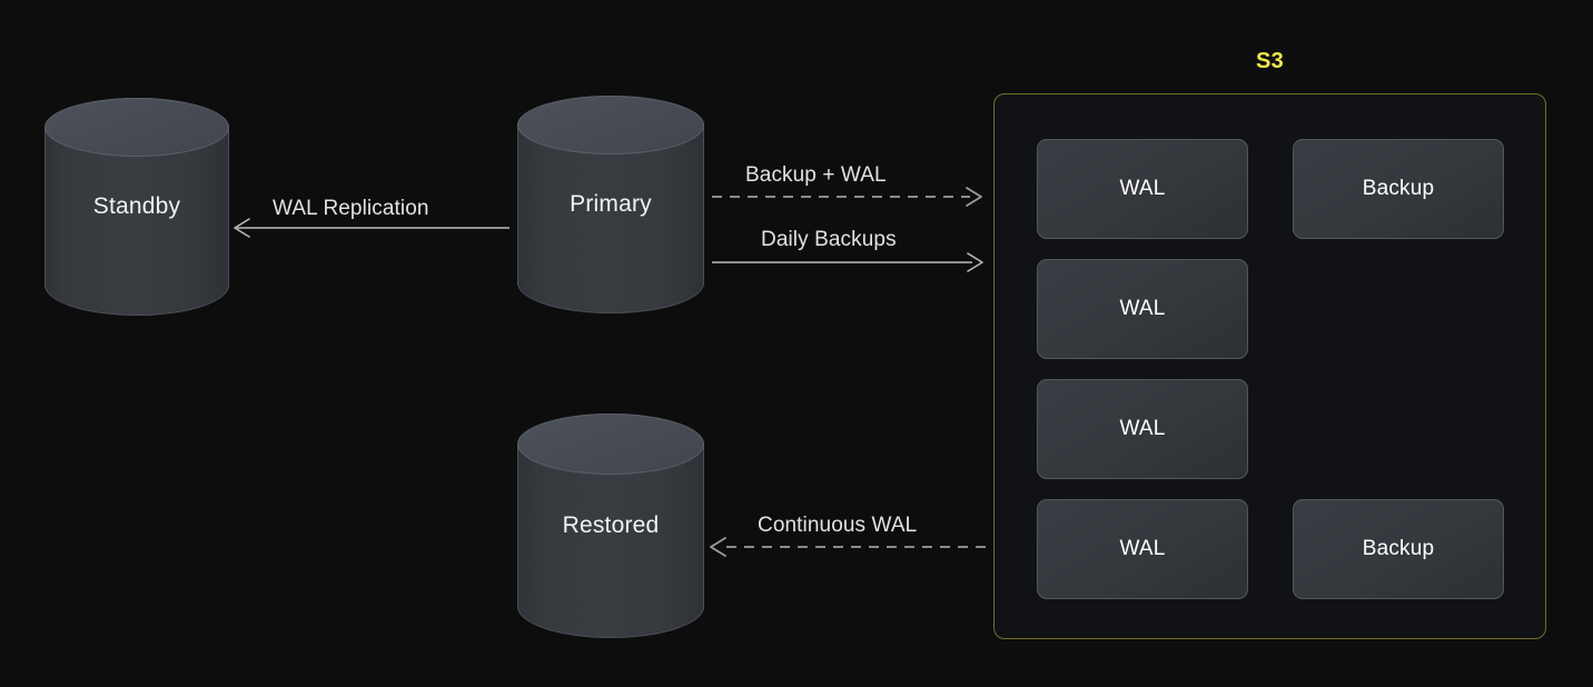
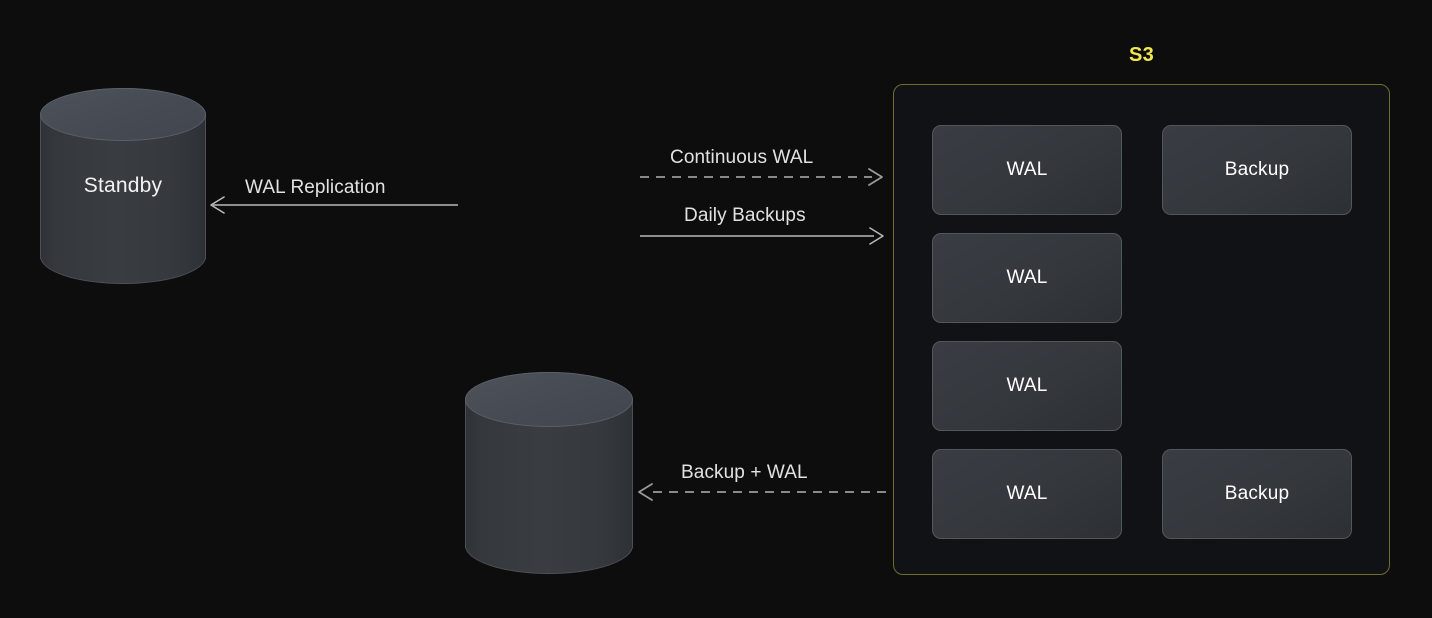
  WAL Replication
- Backup + WAL
+ Continuous WAL
  Daily Backups
- Continuous WAL
+ Backup + WAL
  Standby
- Primary
- Restored
  S3
  WAL
  Backup
  WAL
  WAL
  WAL
  Backup
